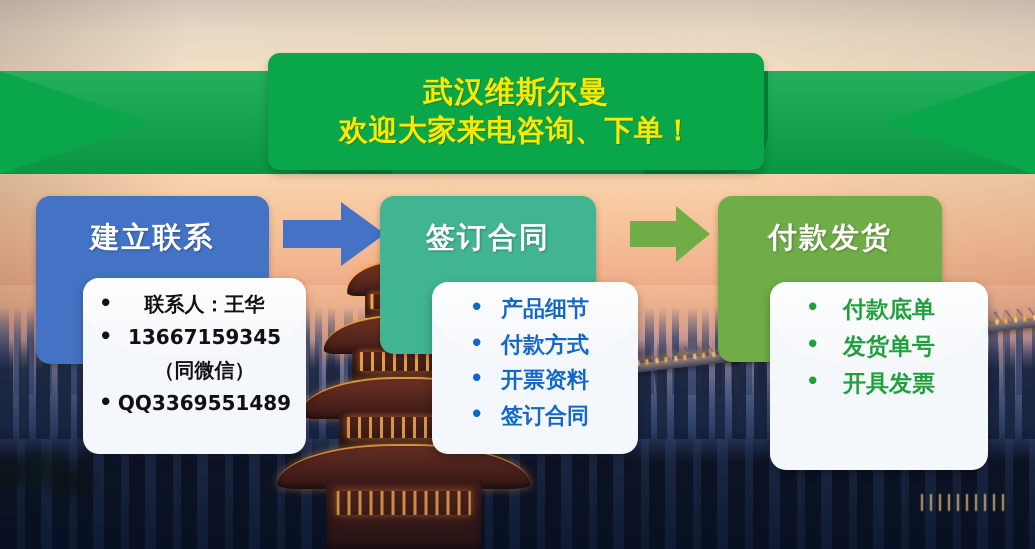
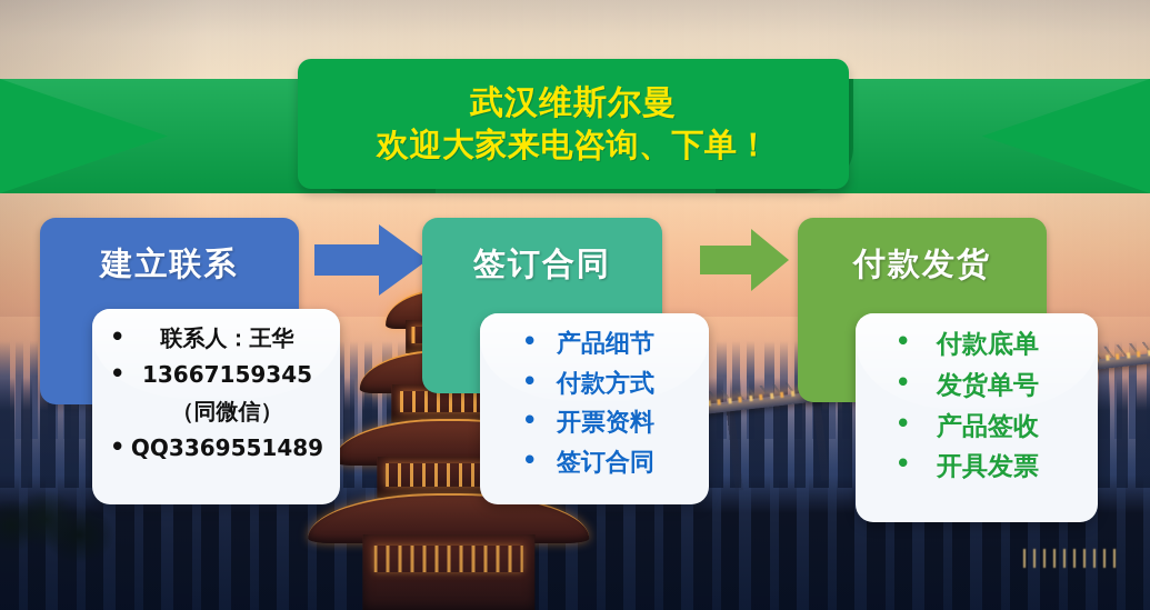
  武汉维斯尔曼
  欢迎大家来电咨询、下单！
  建立联系
  联系人：王华
  13667159345
  （同微信）
  QQ3369551489
  签订合同
  产品细节
  付款方式
  开票资料
  签订合同
  付款发货
  付款底单
  发货单号
+ 产品签收
  开具发票
